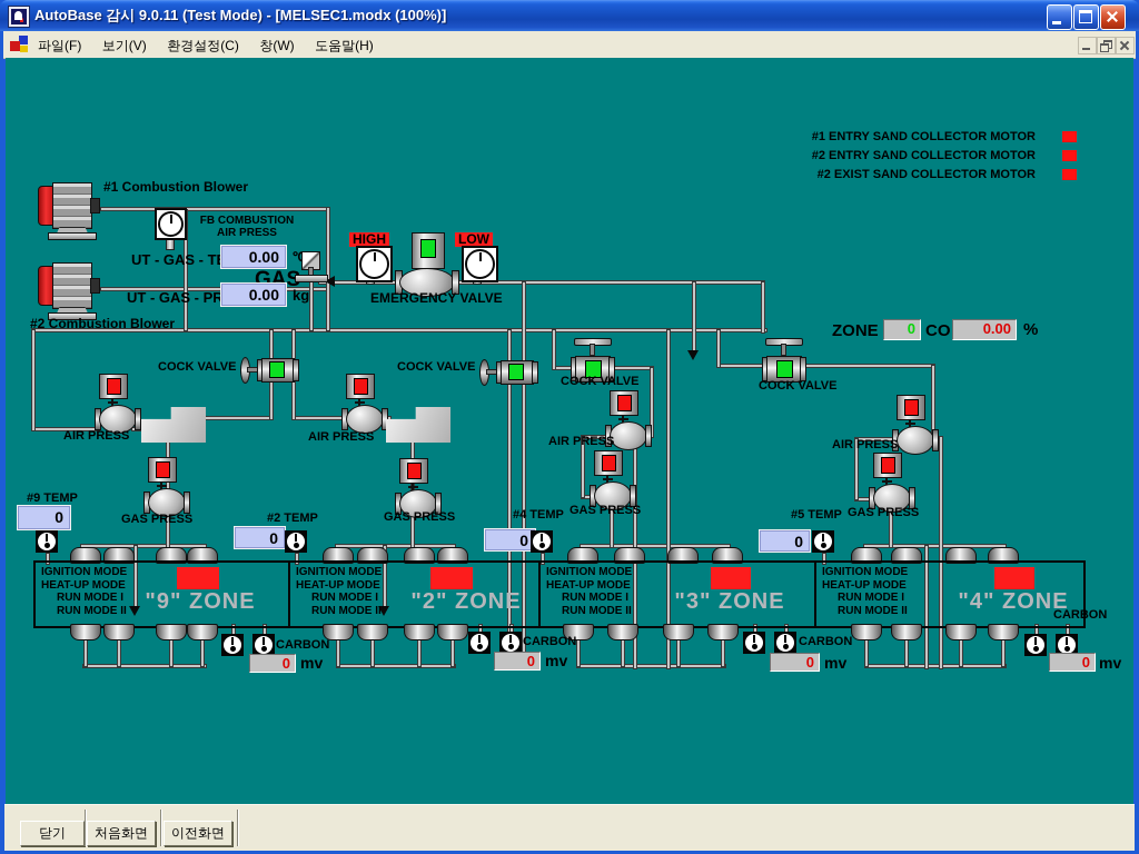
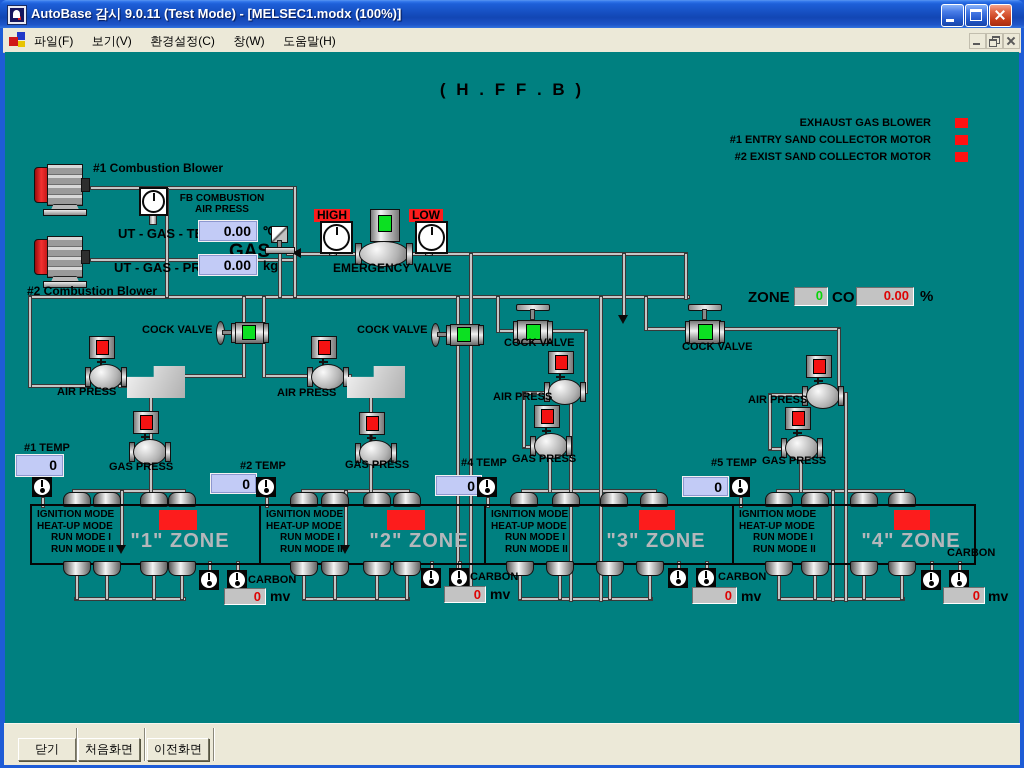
  AutoBase 감시 9.0.11 (Test Mode) - [MELSEC1.modx (100%)]
  파일(F) 보기(V) 환경설정(C) 창(W) 도움말(H)
+ ( H . F F . B )
+ EXHAUST GAS BLOWER
  #1 ENTRY SAND COLLECTOR MOTOR
- #2 ENTRY SAND COLLECTOR MOTOR
  #2 EXIST SAND COLLECTOR MOTOR
  #1 Combustion Blower
  #2 Combustion Blower
  FB COMBUSTION
  AIR PRESS
  UT - GAS - T
  0.00
  ℃
  GAS
  UT - GAS - PR
  0.00
  kg
  HIGH
  LOW
  EMERGENCY VALVE
  ZONE
  0
  CO
  0.00
  %
  COCK VALVE
  COCK VALVE
  COCK VALVE
  COCK VALVE
  AIR PRESS
  AIR PRESS
  AIR PRESS
  AIR PRESS
  GAS PRESS
  GAS PRESS
  GAS PRESS
  GAS PRESS
- #9 TEMP
+ #1 TEMP
  0
  #2 TEMP
  0
  #4 TEMP
  0
  #5 TEMP
  0
  IGNITION MODE
  HEAT-UP MODE
  RUN MODE I
  RUN MODE II
- "9" ZONE
+ "1" ZONE
  IGNITION MODE
  HEAT-UP MODE
  RUN MODE I
  RUN MODE II
  "2" ZONE
  IGNITION MODE
  HEAT-UP MODE
  RUN MODE I
  RUN MODE II
  "3" ZONE
  IGNITION MODE
  HEAT-UP MODE
  RUN MODE I
  RUN MODE II
  "4" ZONE
  CARBON
  0
  mv
  CARBON
  0
  mv
  CARBON
  0
  mv
  CARBON
  0
  mv
  닫기
  처음화면
  이전화면
